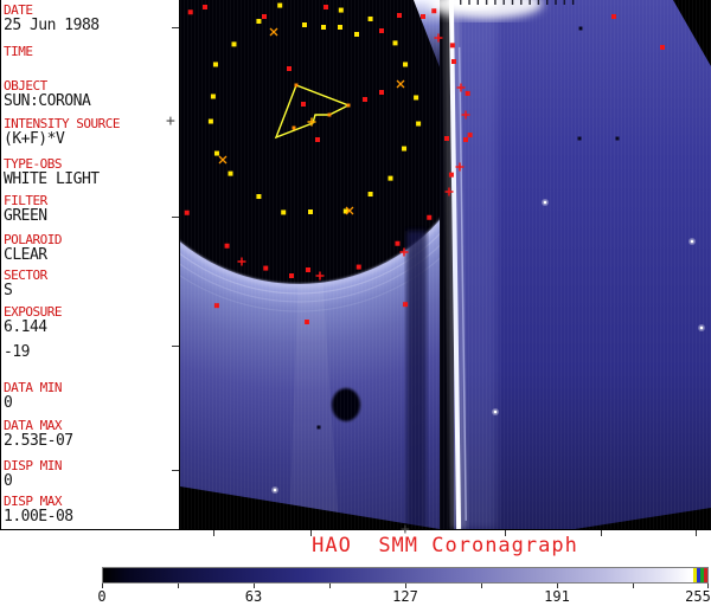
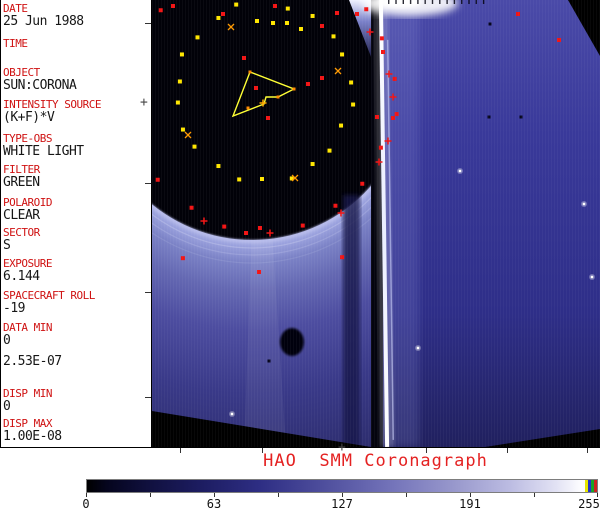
  DATE
  25 Jun 1988
  TIME
  OBJECT
  SUN:CORONA
  INTENSITY SOURCE
  (K+F)*V
  TYPE-OBS
  WHITE LIGHT
  FILTER
  GREEN
  POLAROID
  CLEAR
  SECTOR
  S
  EXPOSURE
  6.144
+ SPACECRAFT ROLL
  -19
  DATA MIN
  0
- DATA MAX
  2.53E-07
  DISP MIN
  0
  DISP MAX
  1.00E-08
  +
  +
  HAO SMM Coronagraph
  0
  63
  127
  191
  255
